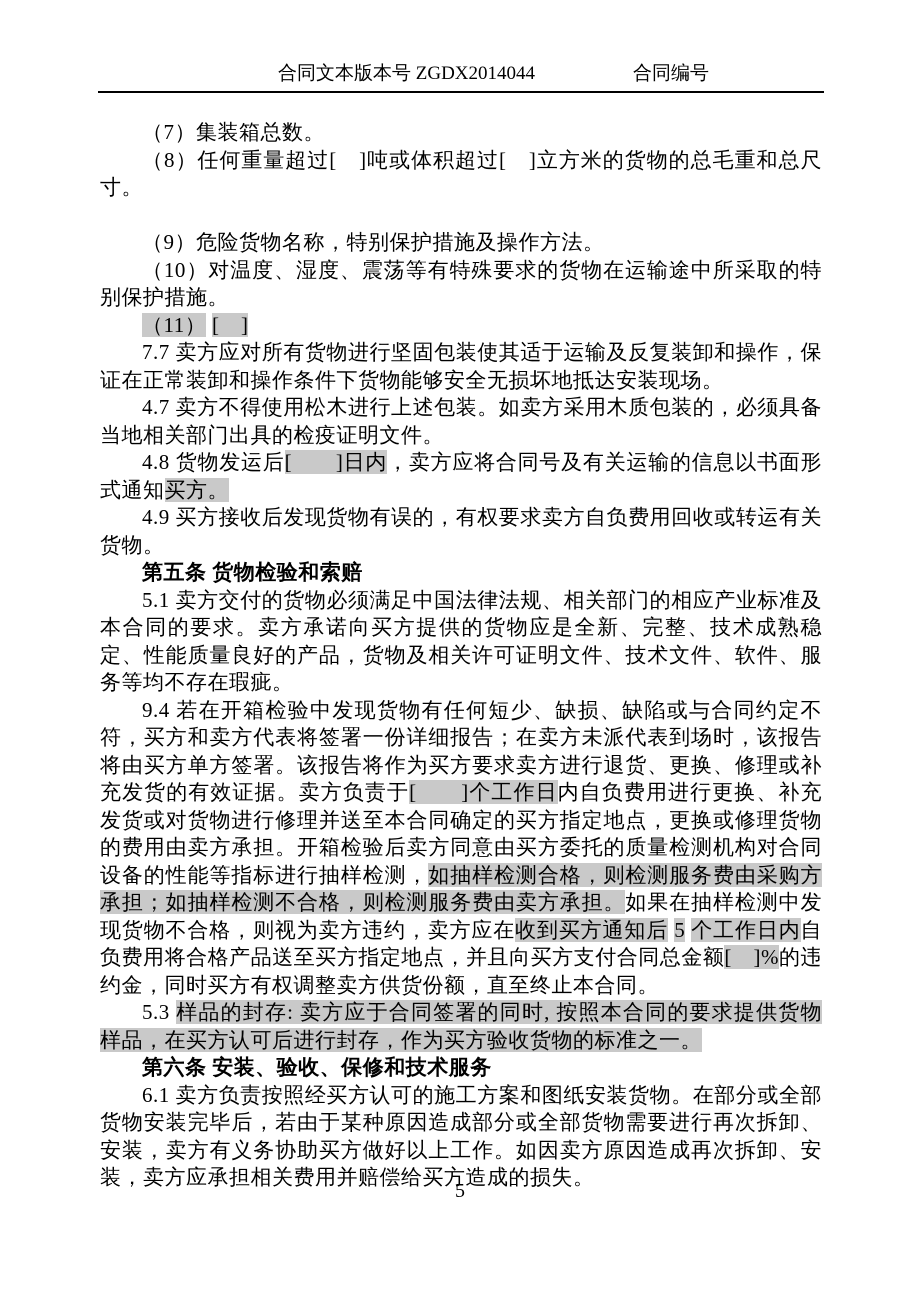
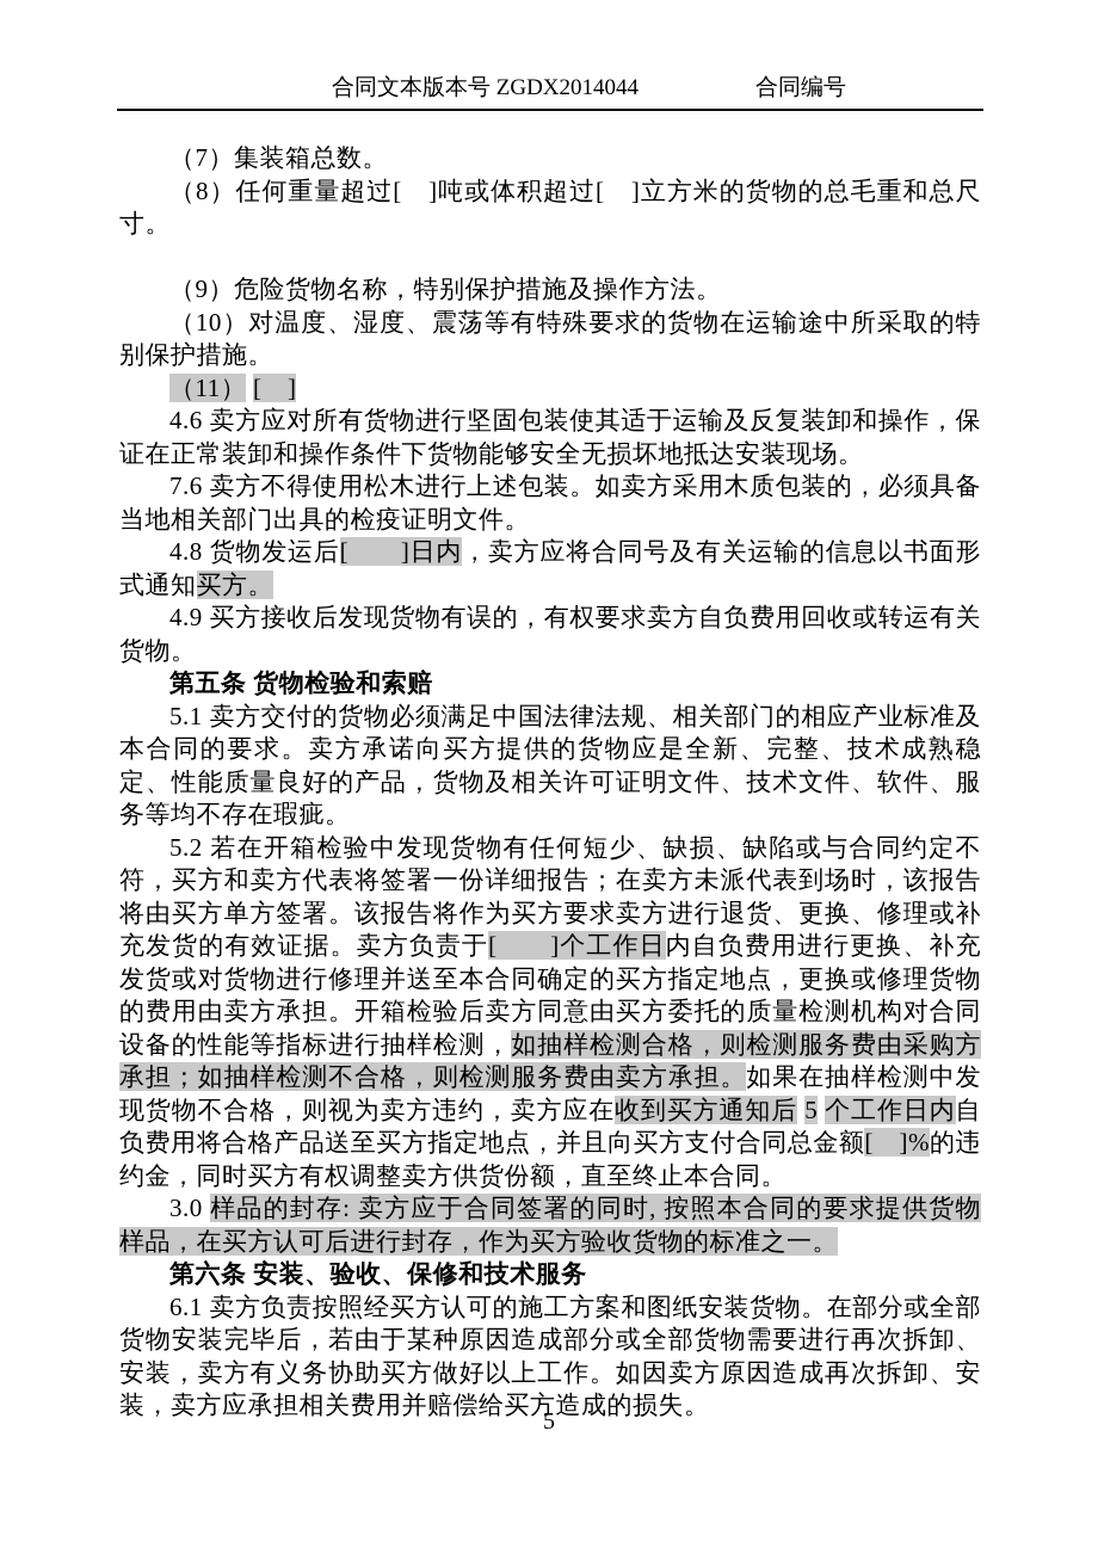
  合同文本版本号 ZGDX2014044 合同编号
  （7）集装箱总数。
  （8）任何重量超过[ ]吨或体积超过[ ]立方米的货物的总毛重和总尺寸。
  （9）危险货物名称，特别保护措施及操作方法。
  （10）对温度、湿度、震荡等有特殊要求的货物在运输途中所采取的特别保护措施。
  （11） [ ]
- 7.7 卖方应对所有货物进行坚固包装使其适于运输及反复装卸和操作，保证在正常装卸和操作条件下货物能够安全无损坏地抵达安装现场。
+ 4.6 卖方应对所有货物进行坚固包装使其适于运输及反复装卸和操作，保证在正常装卸和操作条件下货物能够安全无损坏地抵达安装现场。
- 4.7 卖方不得使用松木进行上述包装。如卖方采用木质包装的，必须具备当地相关部门出具的检疫证明文件。
+ 7.6 卖方不得使用松木进行上述包装。如卖方采用木质包装的，必须具备当地相关部门出具的检疫证明文件。
  4.8 货物发运后[ ]日内，卖方应将合同号及有关运输的信息以书面形式通知买方。
  4.9 买方接收后发现货物有误的，有权要求卖方自负费用回收或转运有关货物。
  第五条 货物检验和索赔
  5.1 卖方交付的货物必须满足中国法律法规、相关部门的相应产业标准及本合同的要求。卖方承诺向买方提供的货物应是全新、完整、技术成熟稳定、性能质量良好的产品，货物及相关许可证明文件、技术文件、软件、服务等均不存在瑕疵。
- 9.4 若在开箱检验中发现货物有任何短少、缺损、缺陷或与合同约定不符，买方和卖方代表将签署一份详细报告；在卖方未派代表到场时，该报告将由买方单方签署。该报告将作为买方要求卖方进行退货、更换、修理或补充发货的有效证据。卖方负责于[ ]个工作日内自负费用进行更换、补充发货或对货物进行修理并送至本合同确定的买方指定地点，更换或修理货物的费用由卖方承担。开箱检验后卖方同意由买方委托的质量检测机构对合同设备的性能等指标进行抽样检测，如抽样检测合格，则检测服务费由采购方承担；如抽样检测不合格，则检测服务费由卖方承担。如果在抽样检测中发现货物不合格，则视为卖方违约，卖方应在收到买方通知后 5 个工作日内自负费用将合格产品送至买方指定地点，并且向买方支付合同总金额[ ]%的违约金，同时买方有权调整卖方供货份额，直至终止本合同。
+ 5.2 若在开箱检验中发现货物有任何短少、缺损、缺陷或与合同约定不符，买方和卖方代表将签署一份详细报告；在卖方未派代表到场时，该报告将由买方单方签署。该报告将作为买方要求卖方进行退货、更换、修理或补充发货的有效证据。卖方负责于[ ]个工作日内自负费用进行更换、补充发货或对货物进行修理并送至本合同确定的买方指定地点，更换或修理货物的费用由卖方承担。开箱检验后卖方同意由买方委托的质量检测机构对合同设备的性能等指标进行抽样检测，如抽样检测合格，则检测服务费由采购方承担；如抽样检测不合格，则检测服务费由卖方承担。如果在抽样检测中发现货物不合格，则视为卖方违约，卖方应在收到买方通知后 5 个工作日内自负费用将合格产品送至买方指定地点，并且向买方支付合同总金额[ ]%的违约金，同时买方有权调整卖方供货份额，直至终止本合同。
- 5.3 样品的封存: 卖方应于合同签署的同时, 按照本合同的要求提供货物样品，在买方认可后进行封存，作为买方验收货物的标准之一。
+ 3.0 样品的封存: 卖方应于合同签署的同时, 按照本合同的要求提供货物样品，在买方认可后进行封存，作为买方验收货物的标准之一。
  第六条 安装、验收、保修和技术服务
  6.1 卖方负责按照经买方认可的施工方案和图纸安装货物。在部分或全部货物安装完毕后，若由于某种原因造成部分或全部货物需要进行再次拆卸、安装，卖方有义务协助买方做好以上工作。如因卖方原因造成再次拆卸、安装，卖方应承担相关费用并赔偿给买方造成的损失。
  5
